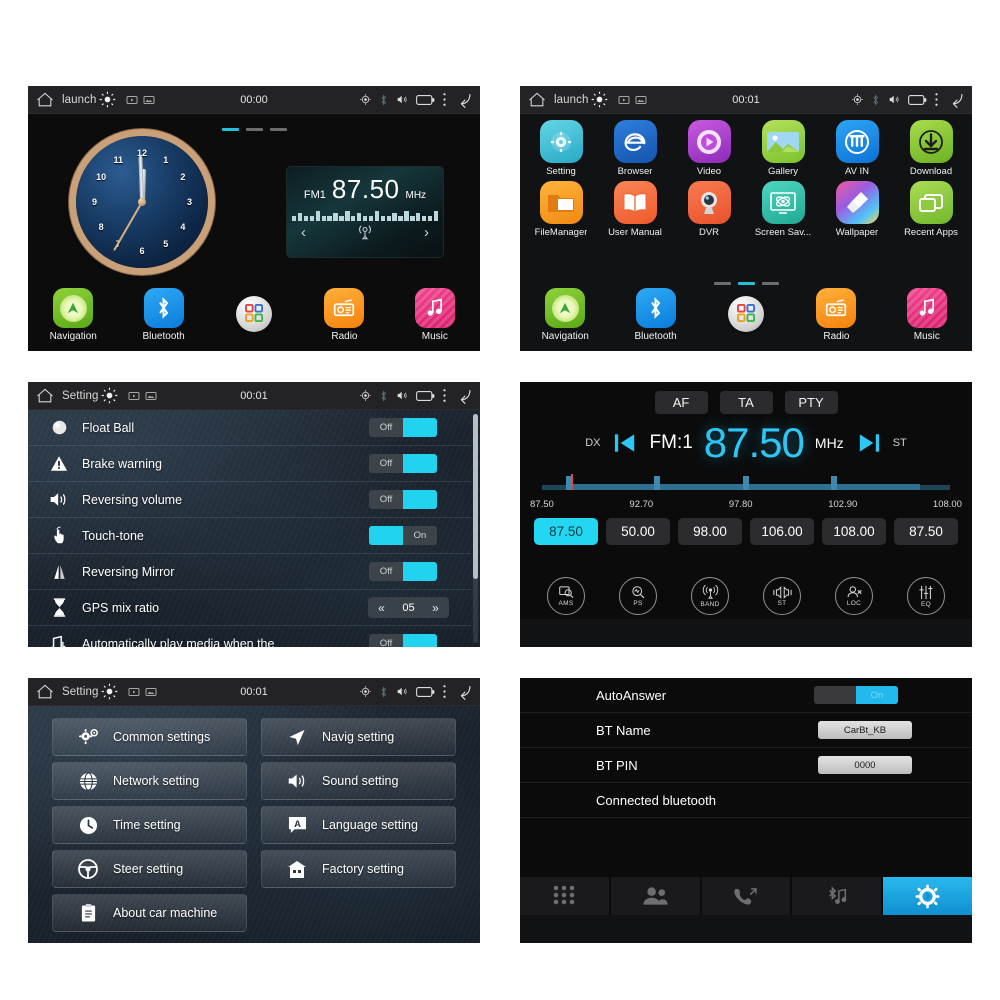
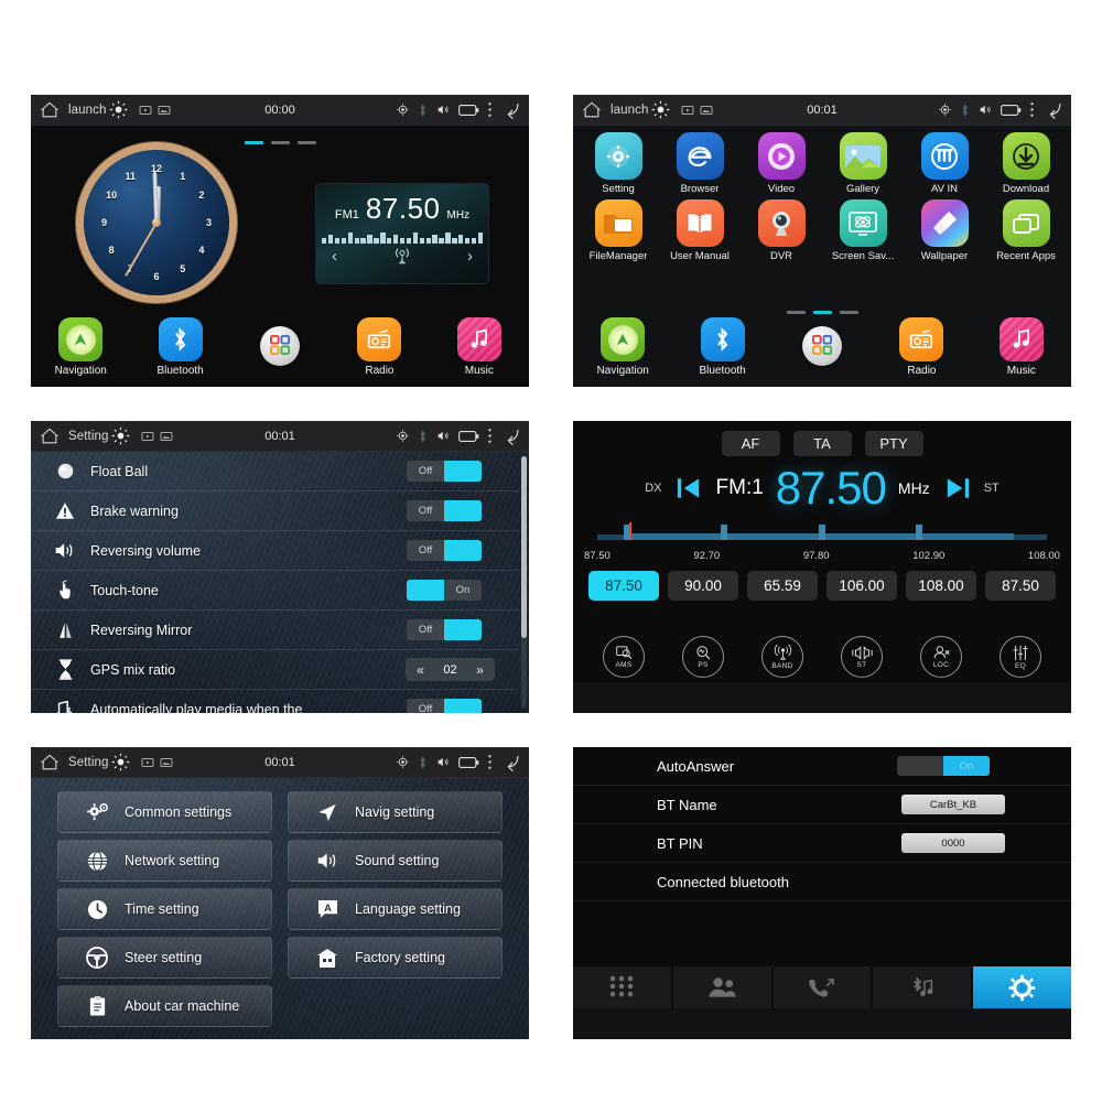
  launch
  00:00
  12
  1
  2
  3
  4
  5
  6
  8
  9
  10
  11
  FM1
  87.50
  MHz
  ‹
  ›
  Navigation
  Bluetooth
  Radio
  Music
  launch
  00:01
  Setting
  Browser
  Video
  Gallery
  AV IN
  Download
  FileManager
  User Manual
  DVR
  Screen Sav...
  Wallpaper
  Recent Apps
  Navigation
  Bluetooth
  Radio
  Music
  Setting
  00:01
  Float Ball
  Off
  Brake warning
  Off
  Reversing volume
  Off
  Touch-tone
  On
  Reversing Mirror
  Off
  GPS mix ratio
  «
- 05
+ 02
  »
  Automatically play media when the
  Off
  AF
  TA
  PTY
  DX
  FM:1
  87.50
  MHz
  ST
  87.50
  92.70
  97.80
  102.90
  108.00
  87.50
- 50.00
+ 90.00
- 98.00
+ 65.59
  106.00
  108.00
  87.50
  Setting
  00:01
  Common settings
  Navig setting
  Network setting
  Sound setting
  Time setting
  A
  Language setting
  Steer setting
  Factory setting
  About car machine
  AutoAnswer
  On
  BT Name
  CarBt_KB
  BT PIN
  0000
  Connected bluetooth
